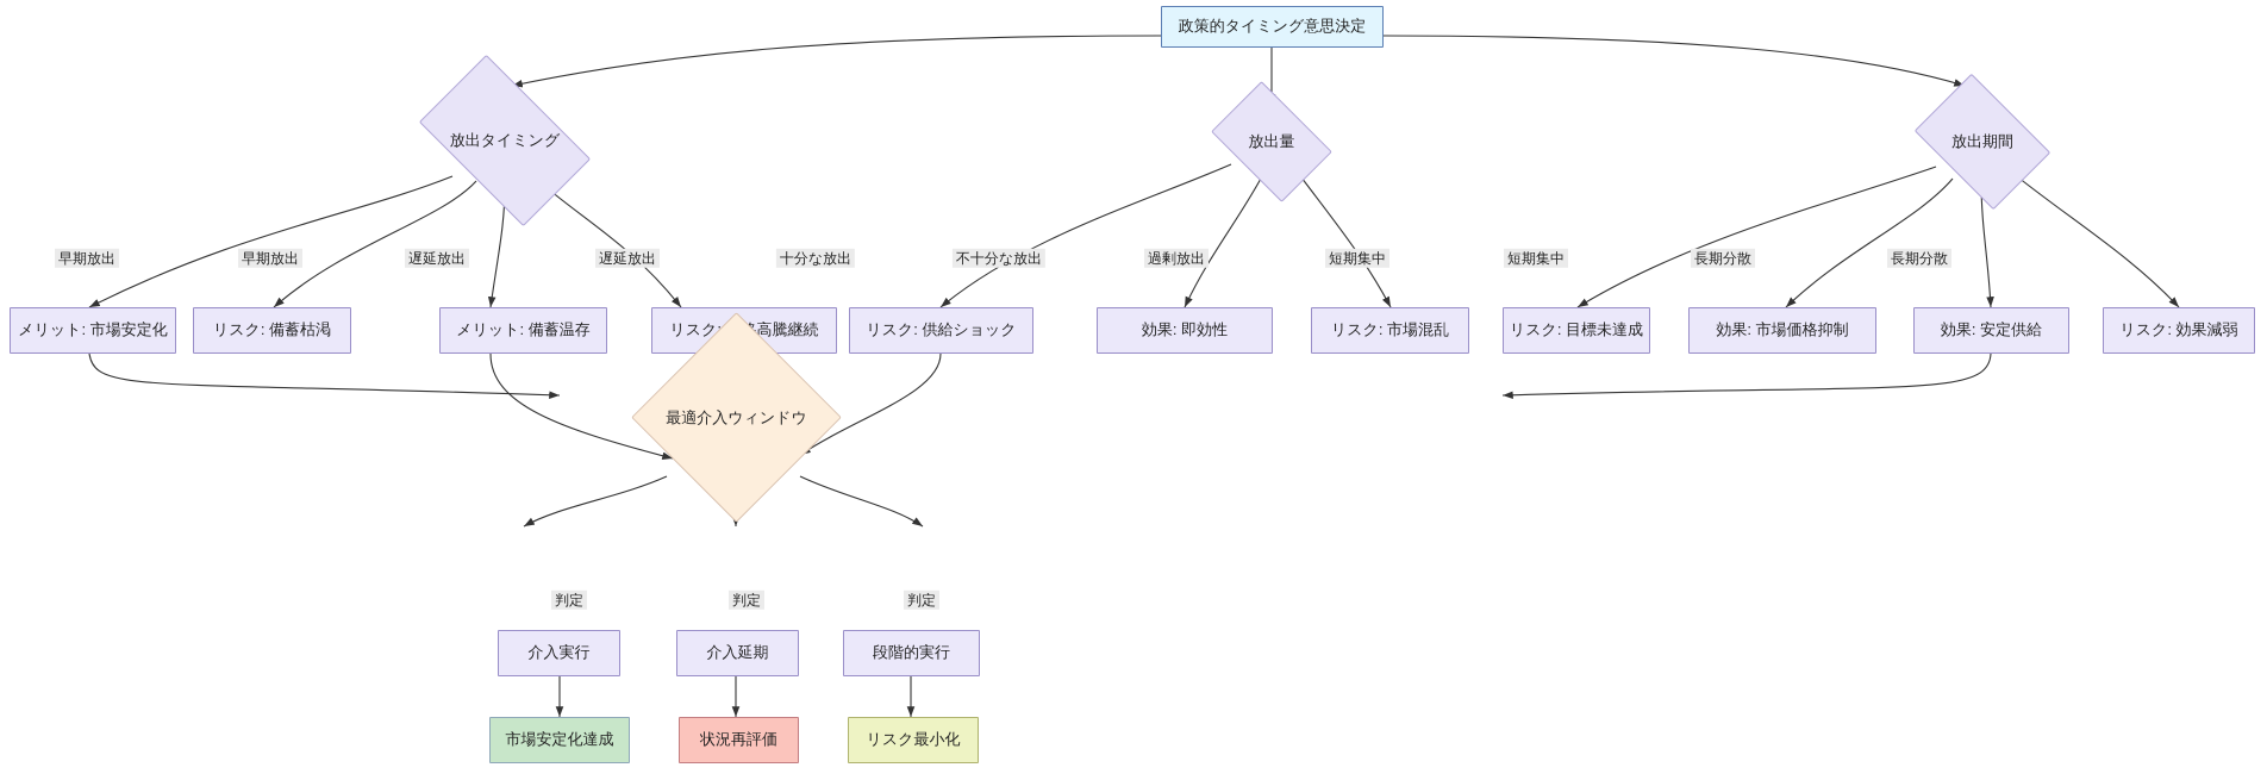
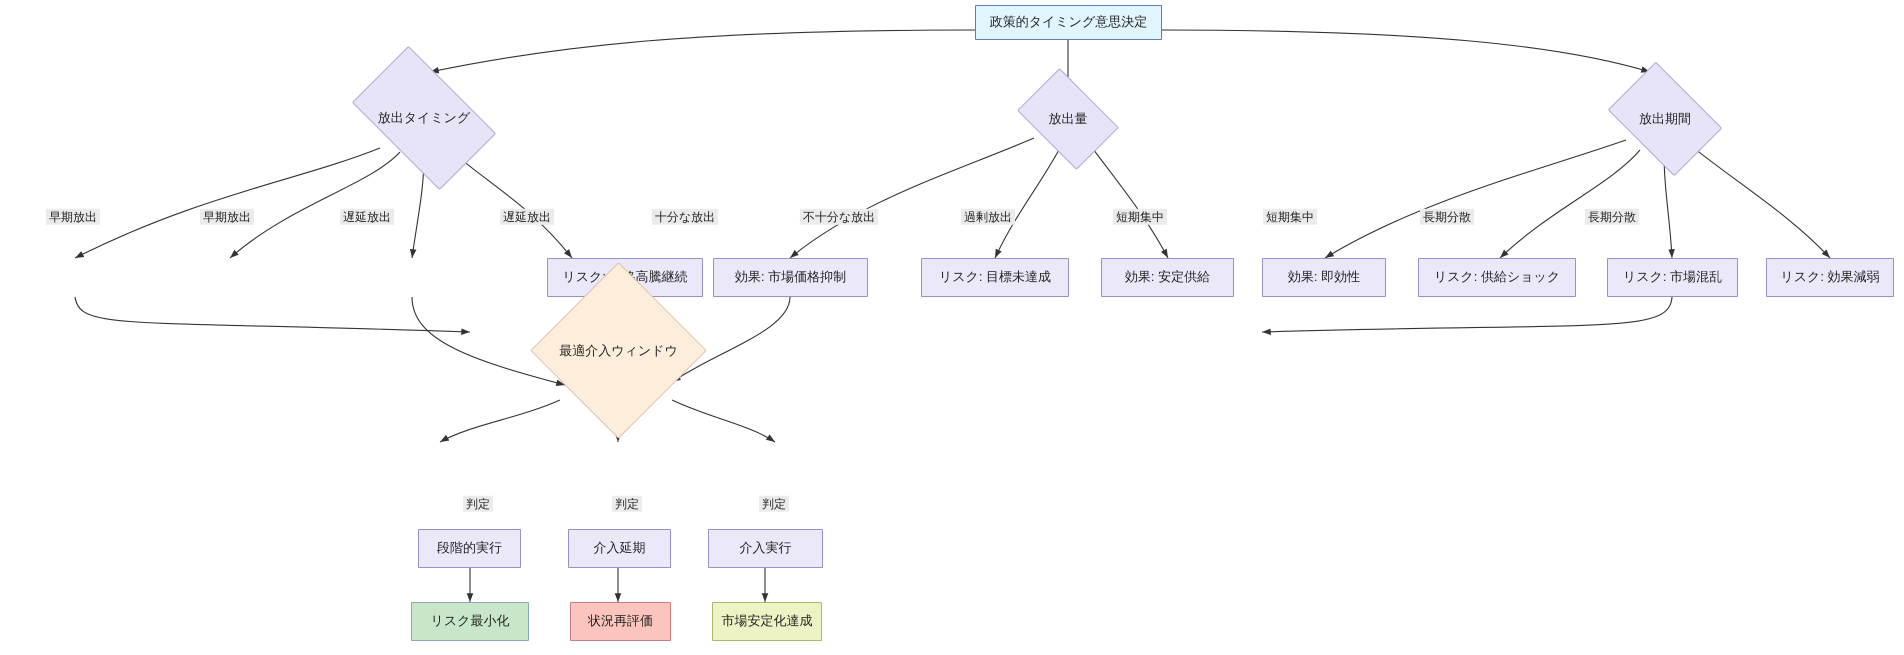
  政策的タイミング意思決定
  放出タイミング
  放出量
  放出期間
  早期放出
  早期放出
  遅延放出
  遅延放出
  十分な放出
  不十分な放出
  過剰放出
  短期集中
  短期集中
  長期分散
  長期分散
- メリット: 市場安定化
- リスク: 備蓄枯渇
- メリット: 備蓄温存
  リスク高騰継続
- リスク: 供給ショック
+ 効果: 市場価格抑制
- 効果: 即効性
+ リスク: 目標未達成
- リスク: 市場混乱
+ 効果: 安定供給
- リスク: 目標未達成
+ 効果: 即効性
- 効果: 市場価格抑制
+ リスク: 供給ショック
- 効果: 安定供給
+ リスク: 市場混乱
  リスク: 効果減弱
  最適介入ウィンドウ
  判定
  判定
  判定
- 介入実行
+ 段階的実行
  介入延期
- 段階的実行
+ 介入実行
- 市場安定化達成
+ リスク最小化
  状況再評価
- リスク最小化
+ 市場安定化達成
